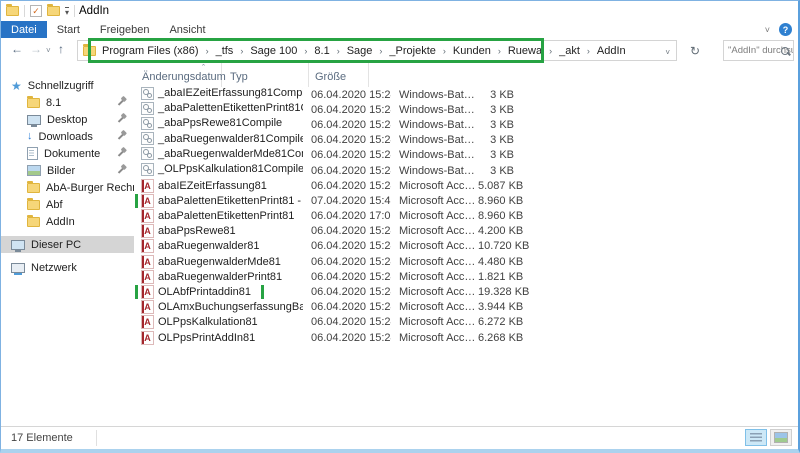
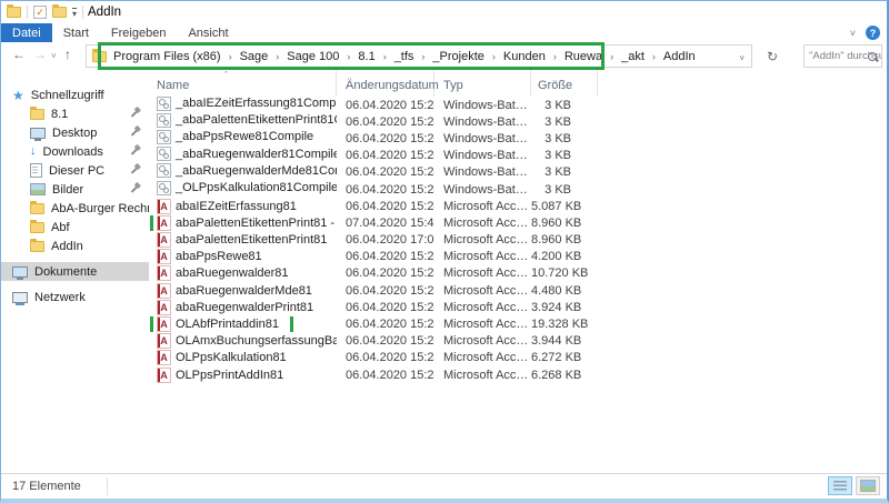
  ✓
  ▾
  AddIn
  Datei
  Start
  Freigeben
  Ansicht
  ˅
  ?
  ←
  →
  ˅
  ↑
  Program Files (x86)
  ›
- _tfs
+ Sage
  ›
  Sage 100
  ›
  8.1
  ›
- Sage
+ _tfs
  ›
  _Projekte
  ›
  Kunden
  ›
  Ruewa
  ›
  _akt
  ›
  AddIn
  ˅
  ↻
  ★
  Schnellzugriff
  8.1
  Desktop
  ↓
  Downloads
- Dokumente
+ Dieser PC
  Bilder
  AbA-Burger Rech
  Abf
  AddIn
- Dieser PC
+ Dokumente
  Netzwerk
  ˆ
+ Name
  Änderungsdatum
  Typ
  Größe
  _abaIEZeitErfassung81Comp
  06.04.2020 15:2
  Windows-Batch
  3 KB
  _abaPalettenEtikettenPrint81
  06.04.2020 15:2
  Windows-Batch
  3 KB
  _abaPpsRewe81Compile
  06.04.2020 15:2
  Windows-Batch
  3 KB
  _abaRuegenwalder81Compile
  06.04.2020 15:2
  Windows-Batch
  3 KB
  _abaRuegenwalderMde81Co
  06.04.2020 15:2
  Windows-Batch
  3 KB
  _OLPpsKalkulation81Compile
  06.04.2020 15:2
  Windows-Batch
  3 KB
  A
  abaIEZeitErfassung81
  06.04.2020 15:2
  Microsoft Acces
  5.087 KB
  A
  abaPalettenEtikettenPrint81 -
  07.04.2020 15:4
  Microsoft Acces
  8.960 KB
  A
  abaPalettenEtikettenPrint81
  06.04.2020 17:0
  Microsoft Acces
  8.960 KB
  A
  abaPpsRewe81
  06.04.2020 15:2
  Microsoft Acces
  4.200 KB
  A
  abaRuegenwalder81
  06.04.2020 15:2
  Microsoft Acces
  10.720 KB
  A
  abaRuegenwalderMde81
  06.04.2020 15:2
  Microsoft Acces
  4.480 KB
  A
  abaRuegenwalderPrint81
  06.04.2020 15:2
  Microsoft Acces
- 1.821 KB
+ 3.924 KB
  A
  OLAbfPrintaddin81
  06.04.2020 15:2
  Microsoft Acces
  19.328 KB
  A
  OLAmxBuchungserfassungBa
  06.04.2020 15:2
  Microsoft Acces
  3.944 KB
  A
  OLPpsKalkulation81
  06.04.2020 15:2
  Microsoft Acces
  6.272 KB
  A
  OLPpsPrintAddIn81
  06.04.2020 15:2
  Microsoft Acces
  6.268 KB
  17 Elemente
